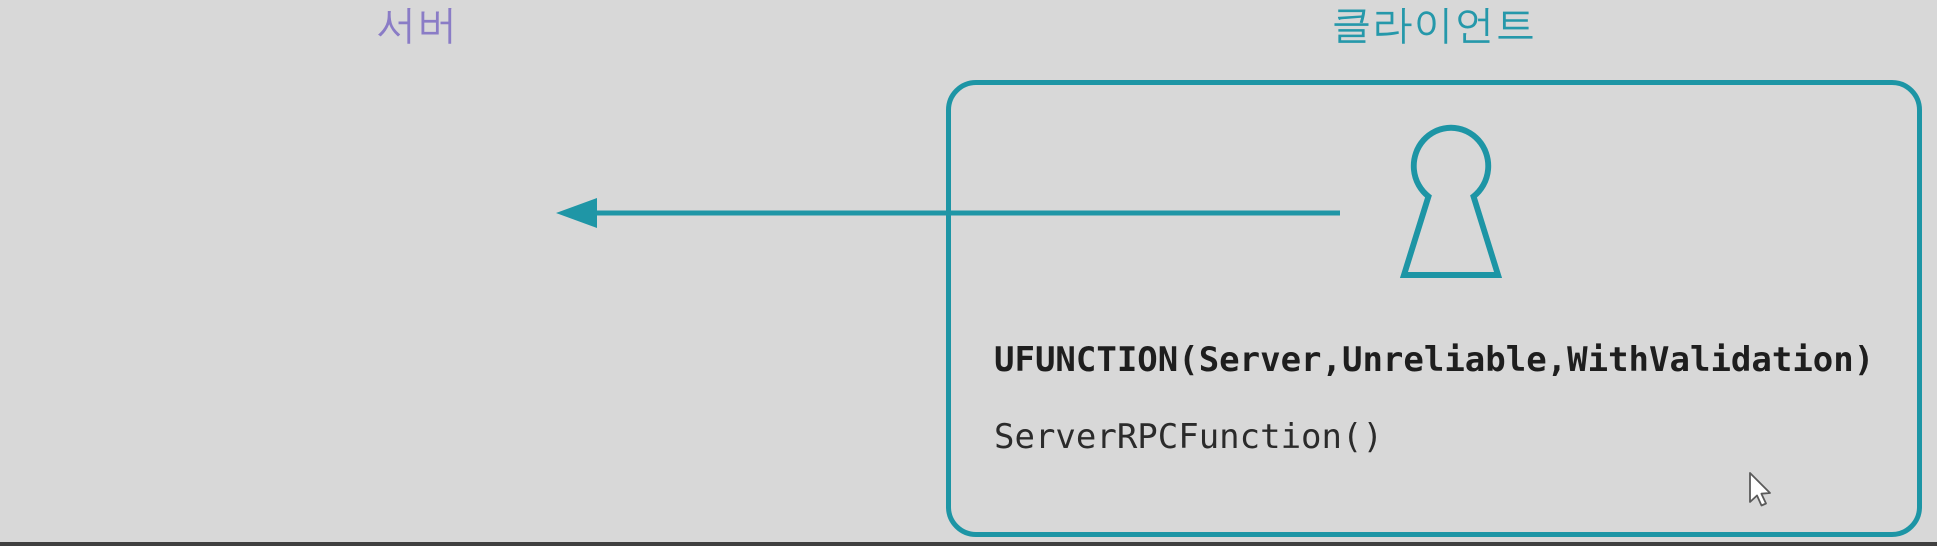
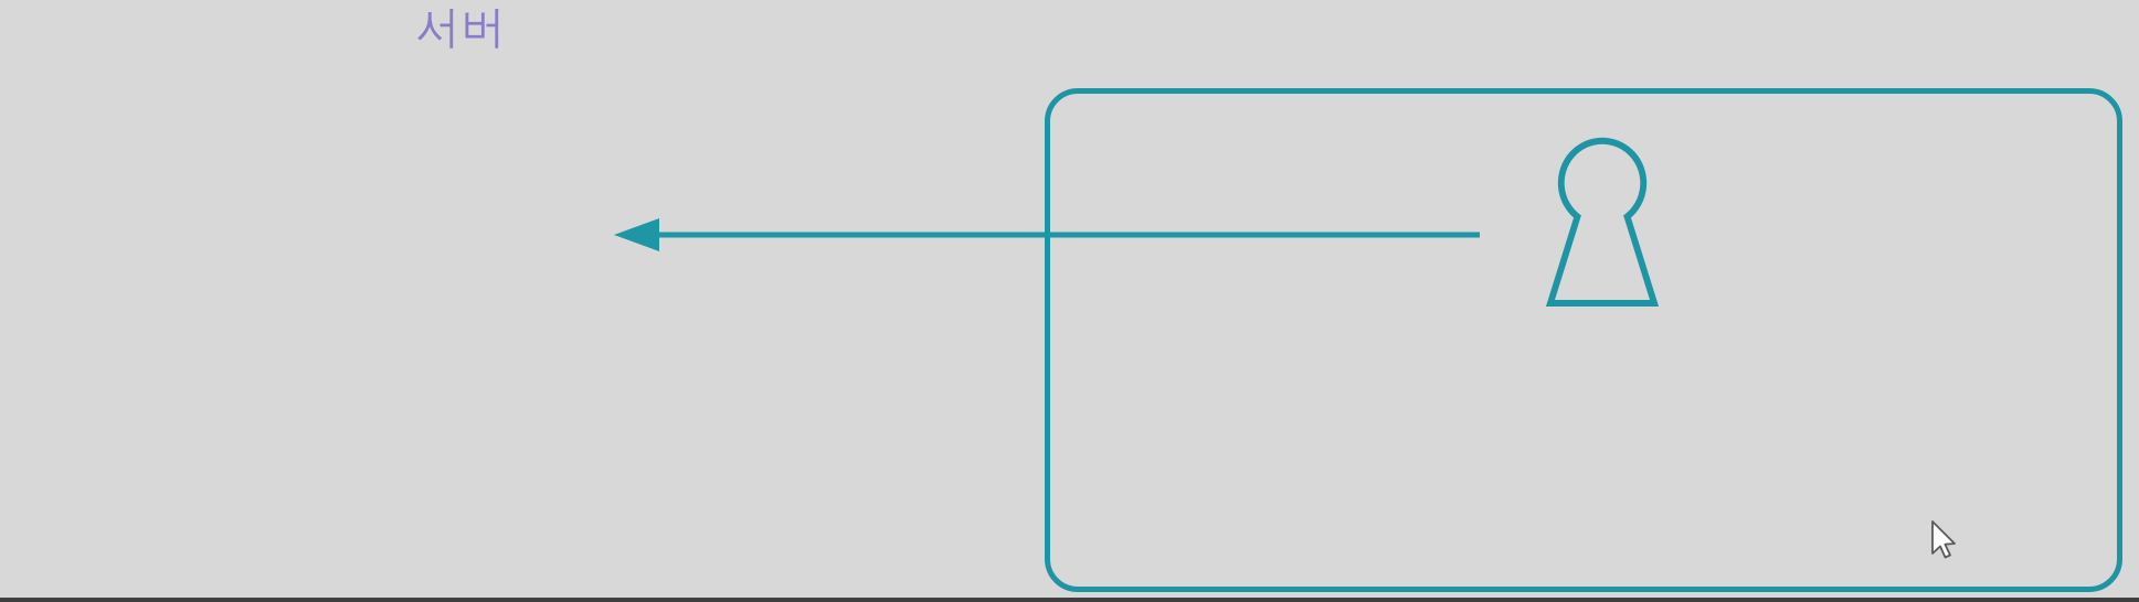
  서버
- 클라이언트
- UFUNCTION(Server,Unreliable,WithValidation)
- ServerRPCFunction()
